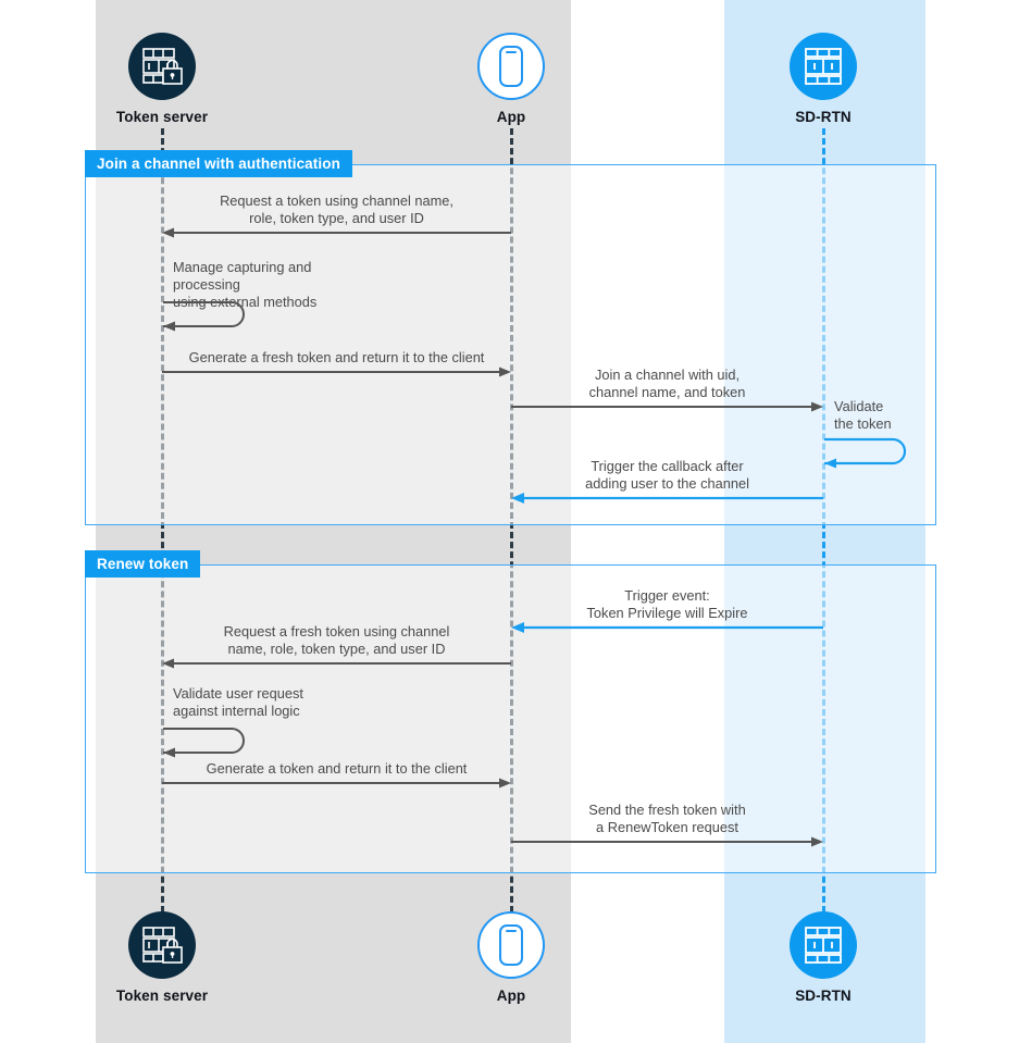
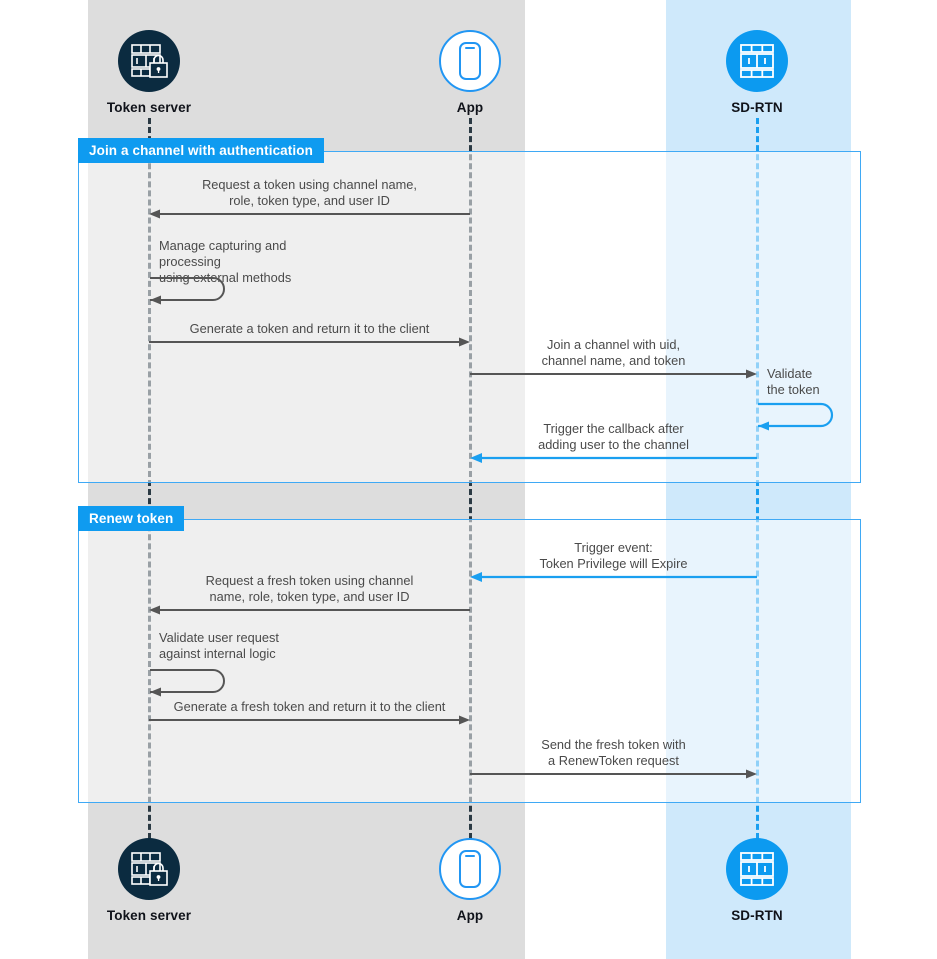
  Token server
  App
  SD-RTN
  Join a channel with authentication
  Request a token using channel name,
  role, token type, and user ID
  Manage capturing and processing
- Generate a fresh token and return it to the client
+ Generate a token and return it to the client
  Join a channel with uid,
  channel name, and token
  Validate
  the token
  Trigger the callback after
  adding user to the channel
  Renew token
  Trigger event:
  Token Privilege will Expire
  Request a fresh token using channel
  name, role, token type, and user ID
  Validate user request
  against internal logic
- Generate a token and return it to the client
+ Generate a fresh token and return it to the client
  Send the fresh token with
  a RenewToken request
  Token server
  App
  SD-RTN
